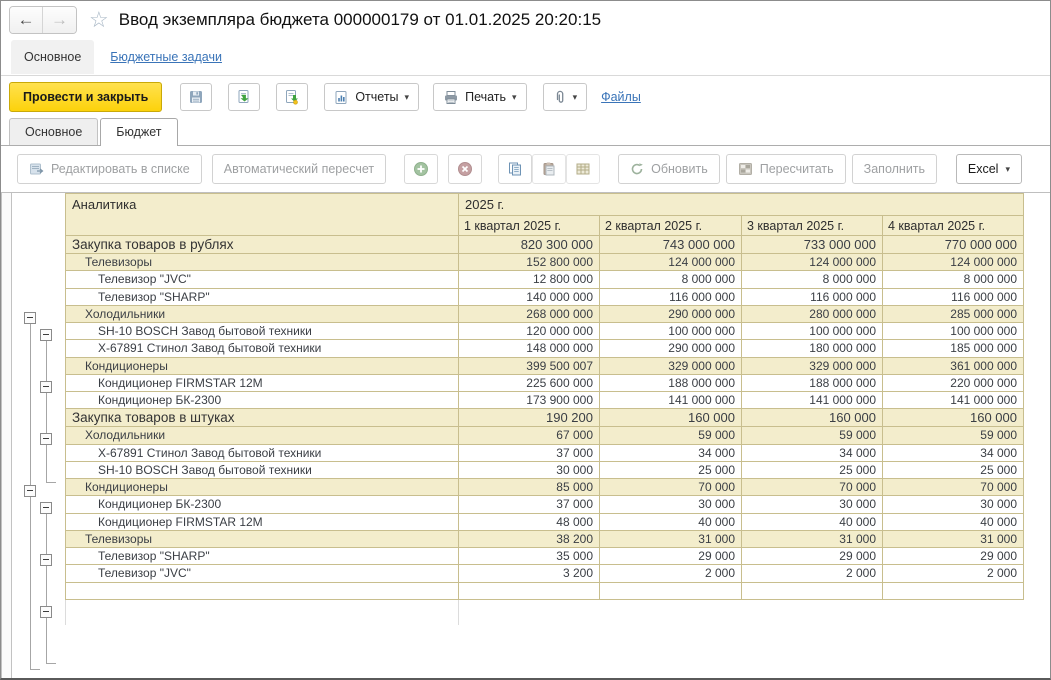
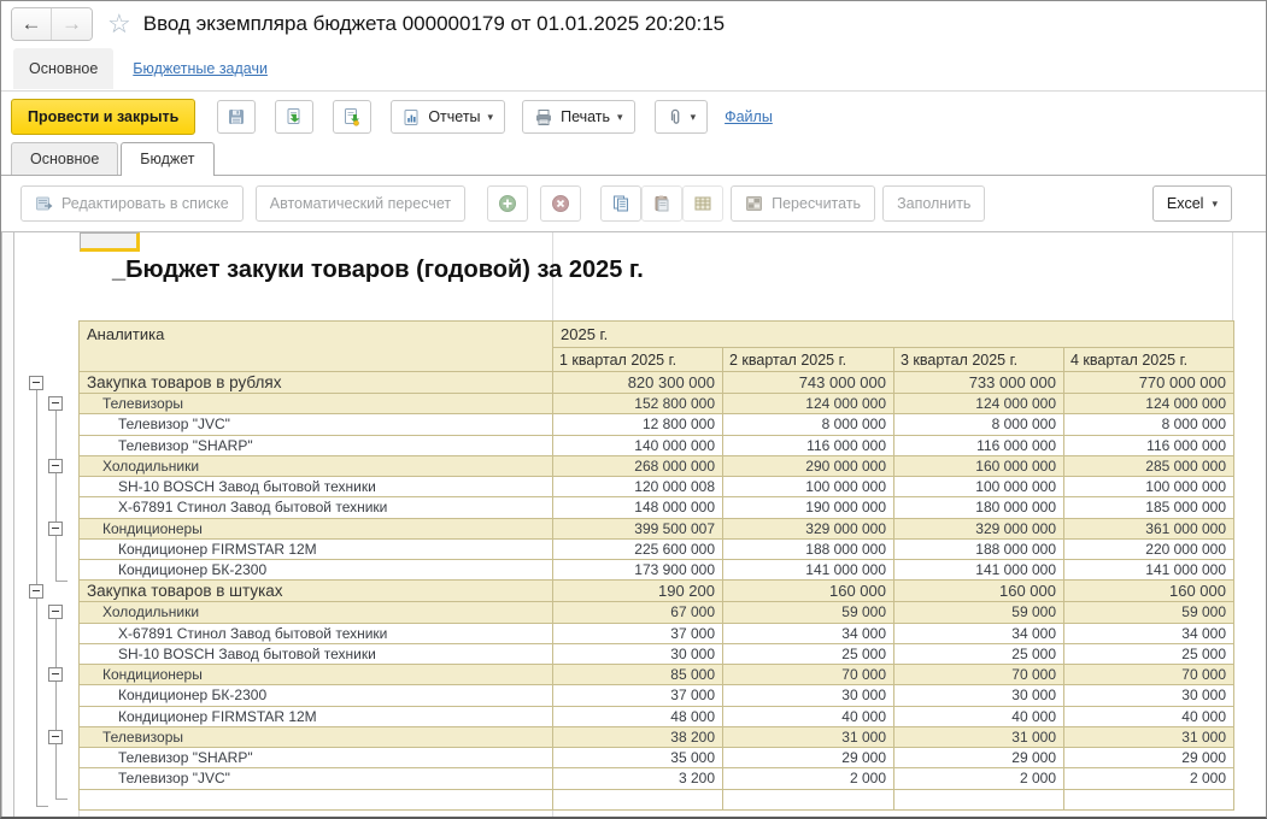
  ←
  →
  ☆
  Ввод экземпляра бюджета 000000179 от 01.01.2025 20:20:15
  Основное
  Бюджетные задачи
  Провести и закрыть
  Отчеты
  ▾
  Печать
  ▾
  ▾
  Файлы
  Основное
  Бюджет
  Редактировать в списке
  Автоматический пересчет
- Обновить
  Пересчитать
  Заполнить
  Excel
  ▾
+ _Бюджет закуки товаров (годовой) за 2025 г.
  Аналитика	2025 г.
  1 квартал 2025 г.	2 квартал 2025 г.	3 квартал 2025 г.	4 квартал 2025 г.
  Закупка товаров в рублях	820 300 000	743 000 000	733 000 000	770 000 000
  Телевизоры	152 800 000	124 000 000	124 000 000	124 000 000
  Телевизор "JVC"	12 800 000	8 000 000	8 000 000	8 000 000
  Телевизор "SHARP"	140 000 000	116 000 000	116 000 000	116 000 000
- Холодильники	268 000 000	290 000 000	280 000 000	285 000 000
+ Холодильники	268 000 000	290 000 000	160 000 000	285 000 000
- SH-10 BOSCH Завод бытовой техники	120 000 000	100 000 000	100 000 000	100 000 000
+ SH-10 BOSCH Завод бытовой техники	120 000 008	100 000 000	100 000 000	100 000 000
- Х-67891 Стинол Завод бытовой техники	148 000 000	290 000 000	180 000 000	185 000 000
+ Х-67891 Стинол Завод бытовой техники	148 000 000	190 000 000	180 000 000	185 000 000
  Кондиционеры	399 500 007	329 000 000	329 000 000	361 000 000
  Кондиционер FIRMSTAR 12М	225 600 000	188 000 000	188 000 000	220 000 000
  Кондиционер БК-2300	173 900 000	141 000 000	141 000 000	141 000 000
  Закупка товаров в штуках	190 200	160 000	160 000	160 000
  Холодильники	67 000	59 000	59 000	59 000
  Х-67891 Стинол Завод бытовой техники	37 000	34 000	34 000	34 000
  SH-10 BOSCH Завод бытовой техники	30 000	25 000	25 000	25 000
  Кондиционеры	85 000	70 000	70 000	70 000
  Кондиционер БК-2300	37 000	30 000	30 000	30 000
  Кондиционер FIRMSTAR 12М	48 000	40 000	40 000	40 000
  Телевизоры	38 200	31 000	31 000	31 000
  Телевизор "SHARP"	35 000	29 000	29 000	29 000
  Телевизор "JVC"	3 200	2 000	2 000	2 000
